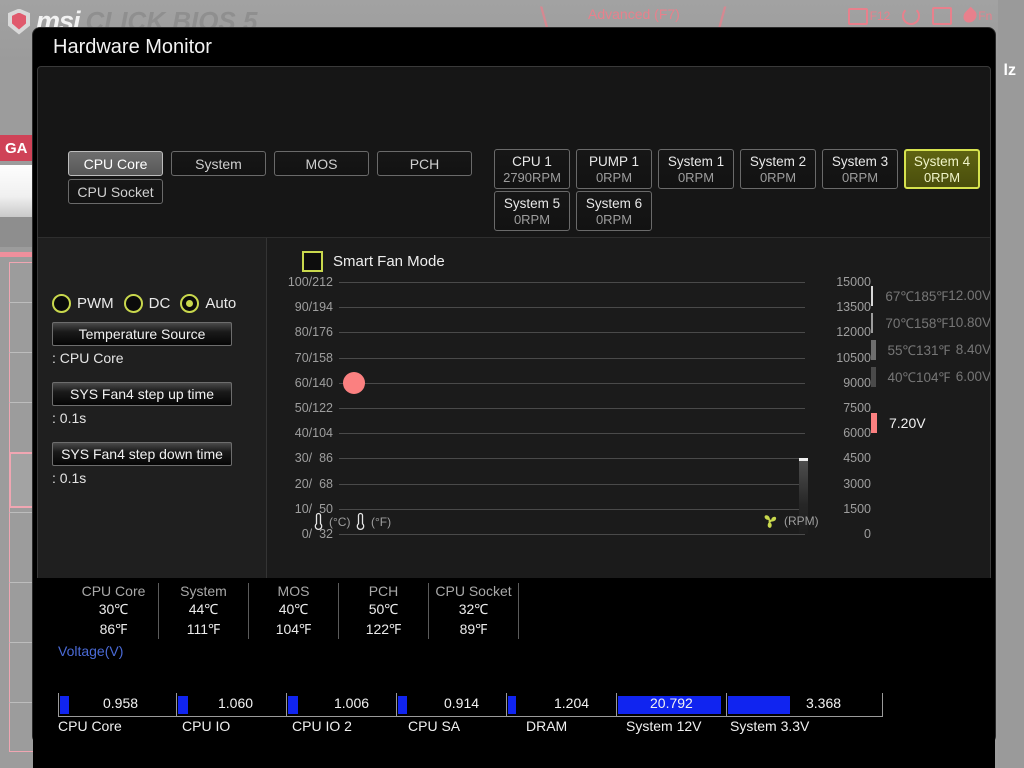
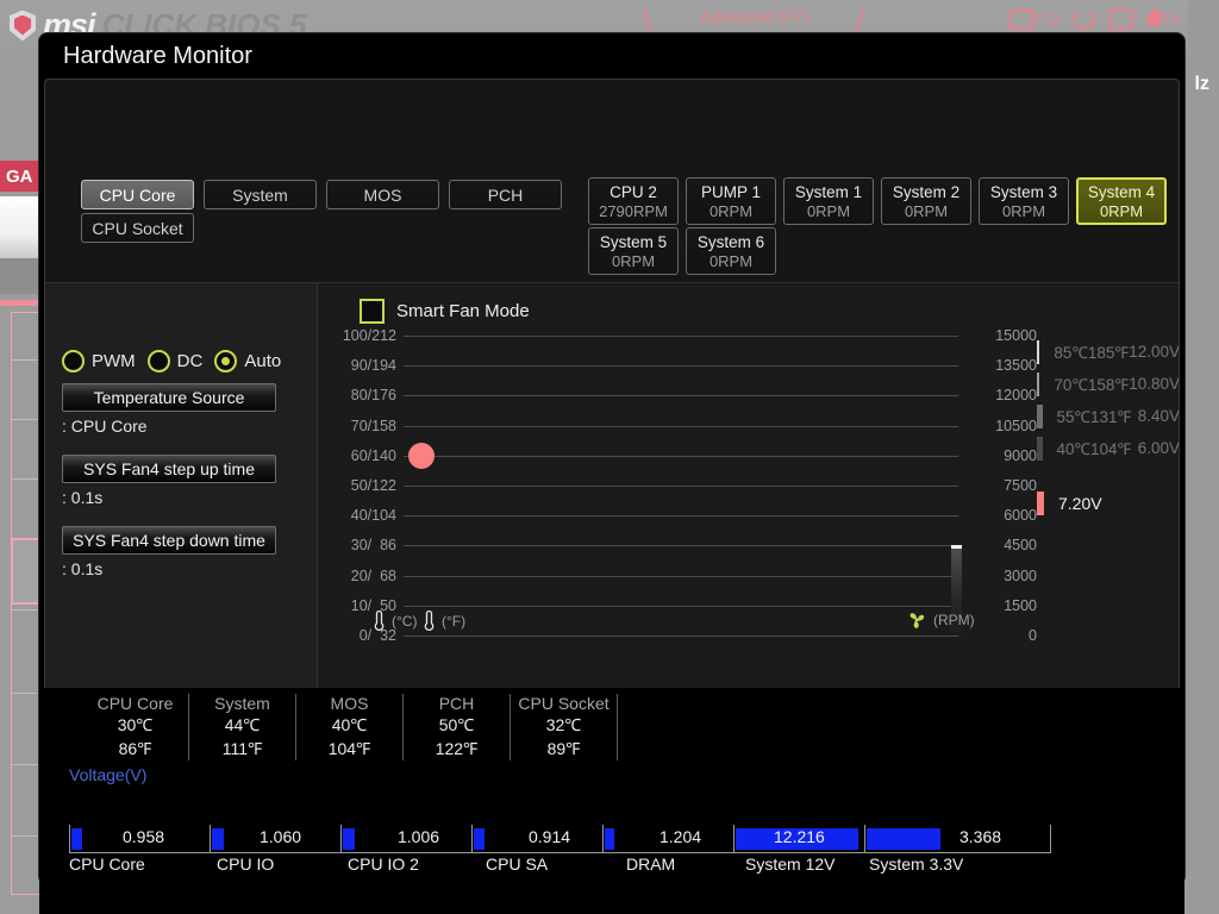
  msi
  CLICK BIOS 5
  \
  /
  Advanced (F7)
  F12
  Fn
  GA
  lz
  Hardware Monitor
  CPU Core
  System
  MOS
  PCH
  CPU Socket
- CPU 1
+ CPU 2
  2790RPM
  PUMP 1
  0RPM
  System 1
  0RPM
  System 2
  0RPM
  System 3
  0RPM
  System 4
  0RPM
  System 5
  0RPM
  System 6
  0RPM
  PWM
  DC
  Auto
  Temperature Source
  : CPU Core
  SYS Fan4 step up time
  : 0.1s
  SYS Fan4 step down time
  : 0.1s
  Smart Fan Mode
  100/212
  90/194
  80/176
  70/158
  60/140
  50/122
  40/104
  30/ 86
  20/ 68
  10/ 50
  0/ 32
  15000
  13500
  12000
  10500
  9000
  7500
  6000
  4500
  3000
  1500
  0
- 67℃
+ 85℃
  185℉
  12.00V
  70℃
  158℉
  10.80V
  55℃
  131℉
  8.40V
  40℃
  104℉
  6.00V
  7.20V
  (°C)
  (°F)
  (RPM)
  CPU Core
  30℃
  86℉
  System
  44℃
  111℉
  MOS
  40℃
  104℉
  PCH
  50℃
  122℉
  CPU Socket
  32℃
  89℉
  Voltage(V)
  0.958
  CPU Core
  1.060
  CPU IO
  1.006
  CPU IO 2
  0.914
  CPU SA
  1.204
  DRAM
- 20.792
+ 12.216
  System 12V
  3.368
  System 3.3V
